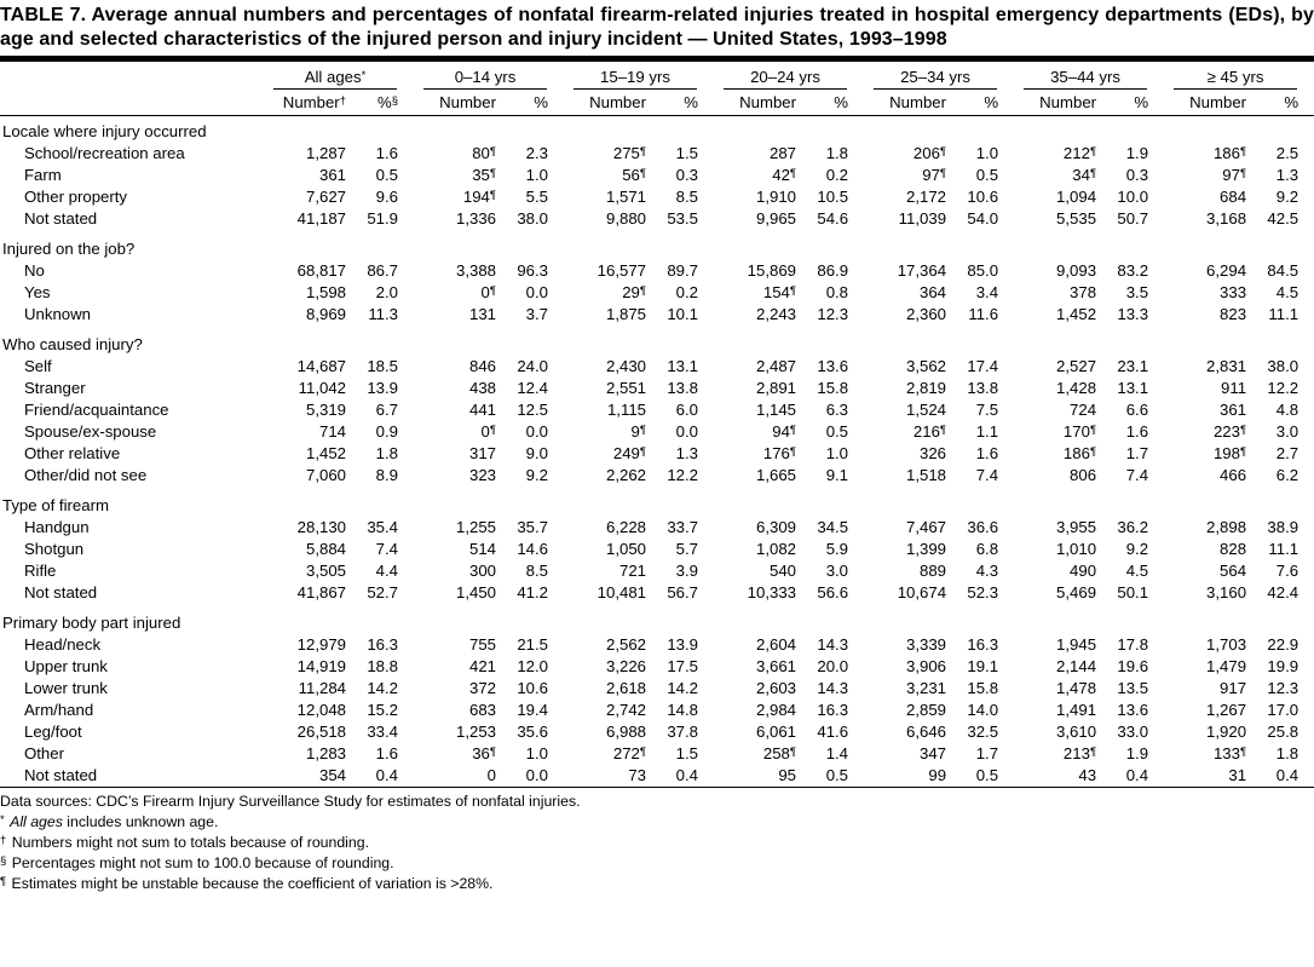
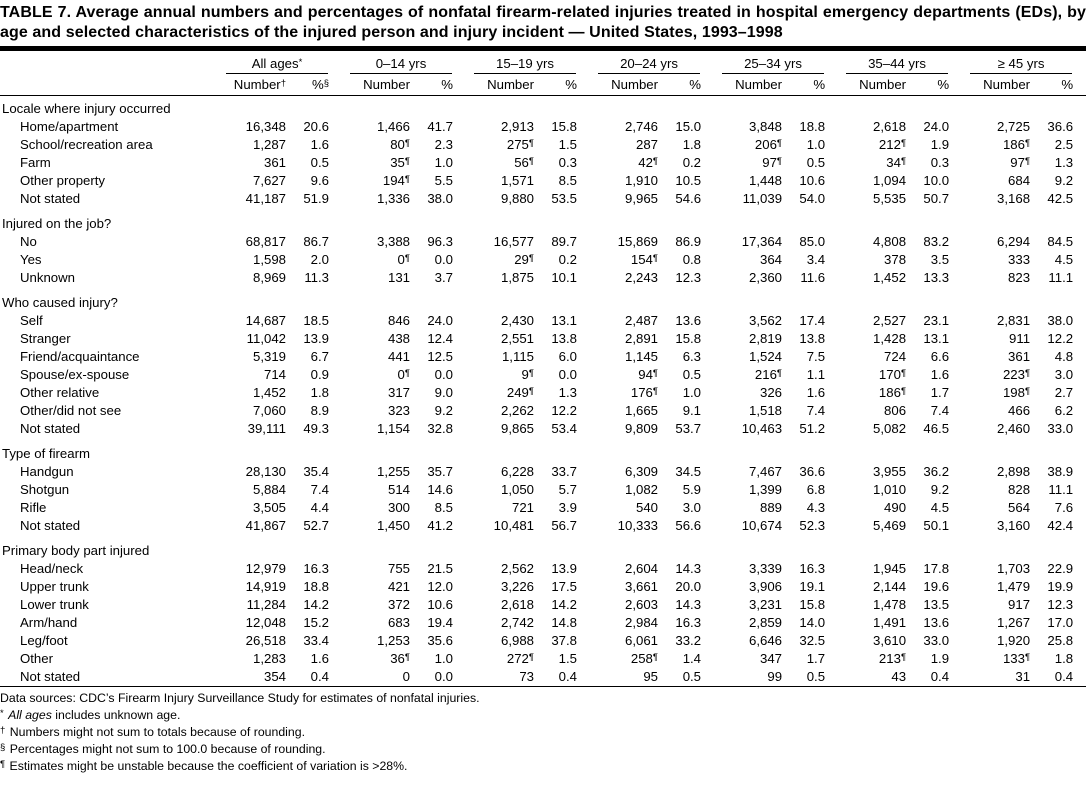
  TABLE 7. Average annual numbers and percentages of nonfatal firearm-related injuries treated in hospital emergency departments (EDs), by age and selected characteristics of the injured person and injury incident — United States, 1993–1998
  	All ages*	0–14 yrs	15–19 yrs	20–24 yrs	25–34 yrs	35–44 yrs	≥ 45 yrs
  	Number†	%§	Number	%	Number	%	Number	%	Number	%	Number	%	Number	%
  Locale where injury occurred
+ Home/apartment	16,348	20.6	1,466	41.7	2,913	15.8	2,746	15.0	3,848	18.8	2,618	24.0	2,725	36.6
  School/recreation area	1,287	1.6	80¶	2.3	275¶	1.5	287	1.8	206¶	1.0	212¶	1.9	186¶	2.5
  Farm	361	0.5	35¶	1.0	56¶	0.3	42¶	0.2	97¶	0.5	34¶	0.3	97¶	1.3
- Other property	7,627	9.6	194¶	5.5	1,571	8.5	1,910	10.5	2,172	10.6	1,094	10.0	684	9.2
+ Other property	7,627	9.6	194¶	5.5	1,571	8.5	1,910	10.5	1,448	10.6	1,094	10.0	684	9.2
  Not stated	41,187	51.9	1,336	38.0	9,880	53.5	9,965	54.6	11,039	54.0	5,535	50.7	3,168	42.5
  Injured on the job?
- No	68,817	86.7	3,388	96.3	16,577	89.7	15,869	86.9	17,364	85.0	9,093	83.2	6,294	84.5
+ No	68,817	86.7	3,388	96.3	16,577	89.7	15,869	86.9	17,364	85.0	4,808	83.2	6,294	84.5
  Yes	1,598	2.0	0¶	0.0	29¶	0.2	154¶	0.8	364	3.4	378	3.5	333	4.5
  Unknown	8,969	11.3	131	3.7	1,875	10.1	2,243	12.3	2,360	11.6	1,452	13.3	823	11.1
  Who caused injury?
  Self	14,687	18.5	846	24.0	2,430	13.1	2,487	13.6	3,562	17.4	2,527	23.1	2,831	38.0
  Stranger	11,042	13.9	438	12.4	2,551	13.8	2,891	15.8	2,819	13.8	1,428	13.1	911	12.2
  Friend/acquaintance	5,319	6.7	441	12.5	1,115	6.0	1,145	6.3	1,524	7.5	724	6.6	361	4.8
  Spouse/ex-spouse	714	0.9	0¶	0.0	9¶	0.0	94¶	0.5	216¶	1.1	170¶	1.6	223¶	3.0
  Other relative	1,452	1.8	317	9.0	249¶	1.3	176¶	1.0	326	1.6	186¶	1.7	198¶	2.7
  Other/did not see	7,060	8.9	323	9.2	2,262	12.2	1,665	9.1	1,518	7.4	806	7.4	466	6.2
+ Not stated	39,111	49.3	1,154	32.8	9,865	53.4	9,809	53.7	10,463	51.2	5,082	46.5	2,460	33.0
  Type of firearm
  Handgun	28,130	35.4	1,255	35.7	6,228	33.7	6,309	34.5	7,467	36.6	3,955	36.2	2,898	38.9
  Shotgun	5,884	7.4	514	14.6	1,050	5.7	1,082	5.9	1,399	6.8	1,010	9.2	828	11.1
  Rifle	3,505	4.4	300	8.5	721	3.9	540	3.0	889	4.3	490	4.5	564	7.6
  Not stated	41,867	52.7	1,450	41.2	10,481	56.7	10,333	56.6	10,674	52.3	5,469	50.1	3,160	42.4
  Primary body part injured
  Head/neck	12,979	16.3	755	21.5	2,562	13.9	2,604	14.3	3,339	16.3	1,945	17.8	1,703	22.9
  Upper trunk	14,919	18.8	421	12.0	3,226	17.5	3,661	20.0	3,906	19.1	2,144	19.6	1,479	19.9
  Lower trunk	11,284	14.2	372	10.6	2,618	14.2	2,603	14.3	3,231	15.8	1,478	13.5	917	12.3
  Arm/hand	12,048	15.2	683	19.4	2,742	14.8	2,984	16.3	2,859	14.0	1,491	13.6	1,267	17.0
- Leg/foot	26,518	33.4	1,253	35.6	6,988	37.8	6,061	41.6	6,646	32.5	3,610	33.0	1,920	25.8
+ Leg/foot	26,518	33.4	1,253	35.6	6,988	37.8	6,061	33.2	6,646	32.5	3,610	33.0	1,920	25.8
  Other	1,283	1.6	36¶	1.0	272¶	1.5	258¶	1.4	347	1.7	213¶	1.9	133¶	1.8
  Not stated	354	0.4	0	0.0	73	0.4	95	0.5	99	0.5	43	0.4	31	0.4
  Data sources: CDC’s Firearm Injury Surveillance Study for estimates of nonfatal injuries.
  * All ages includes unknown age.
  † Numbers might not sum to totals because of rounding.
  § Percentages might not sum to 100.0 because of rounding.
  ¶ Estimates might be unstable because the coefficient of variation is >28%.
